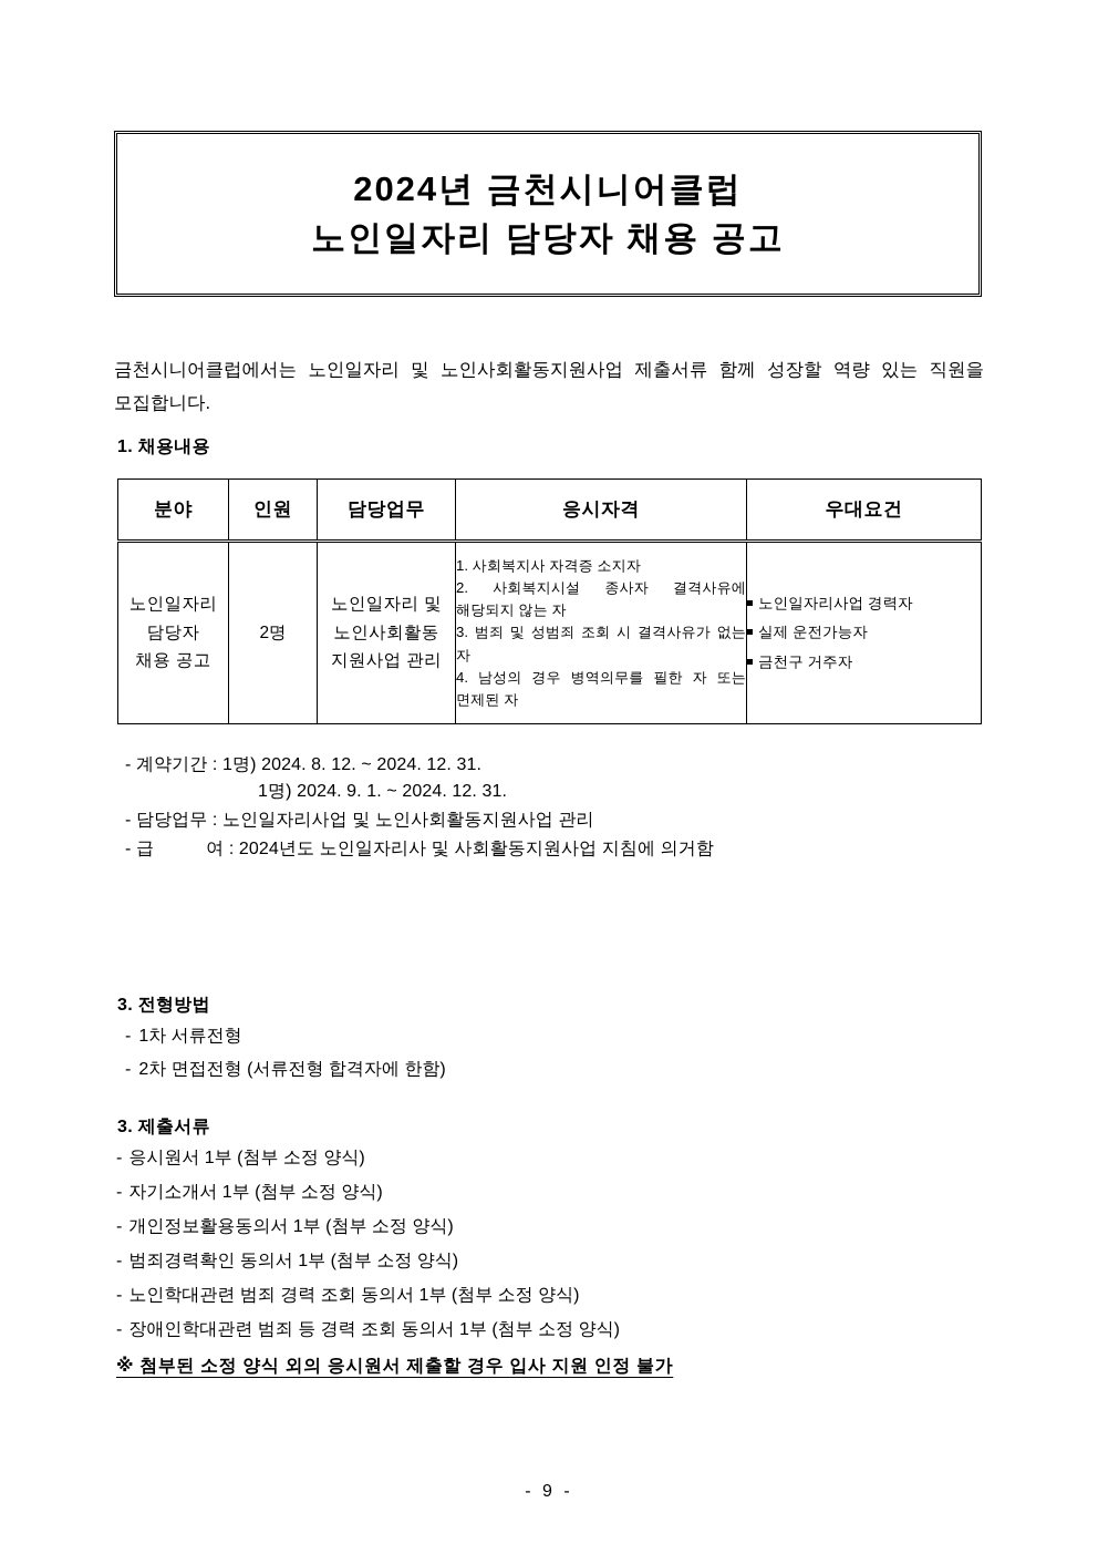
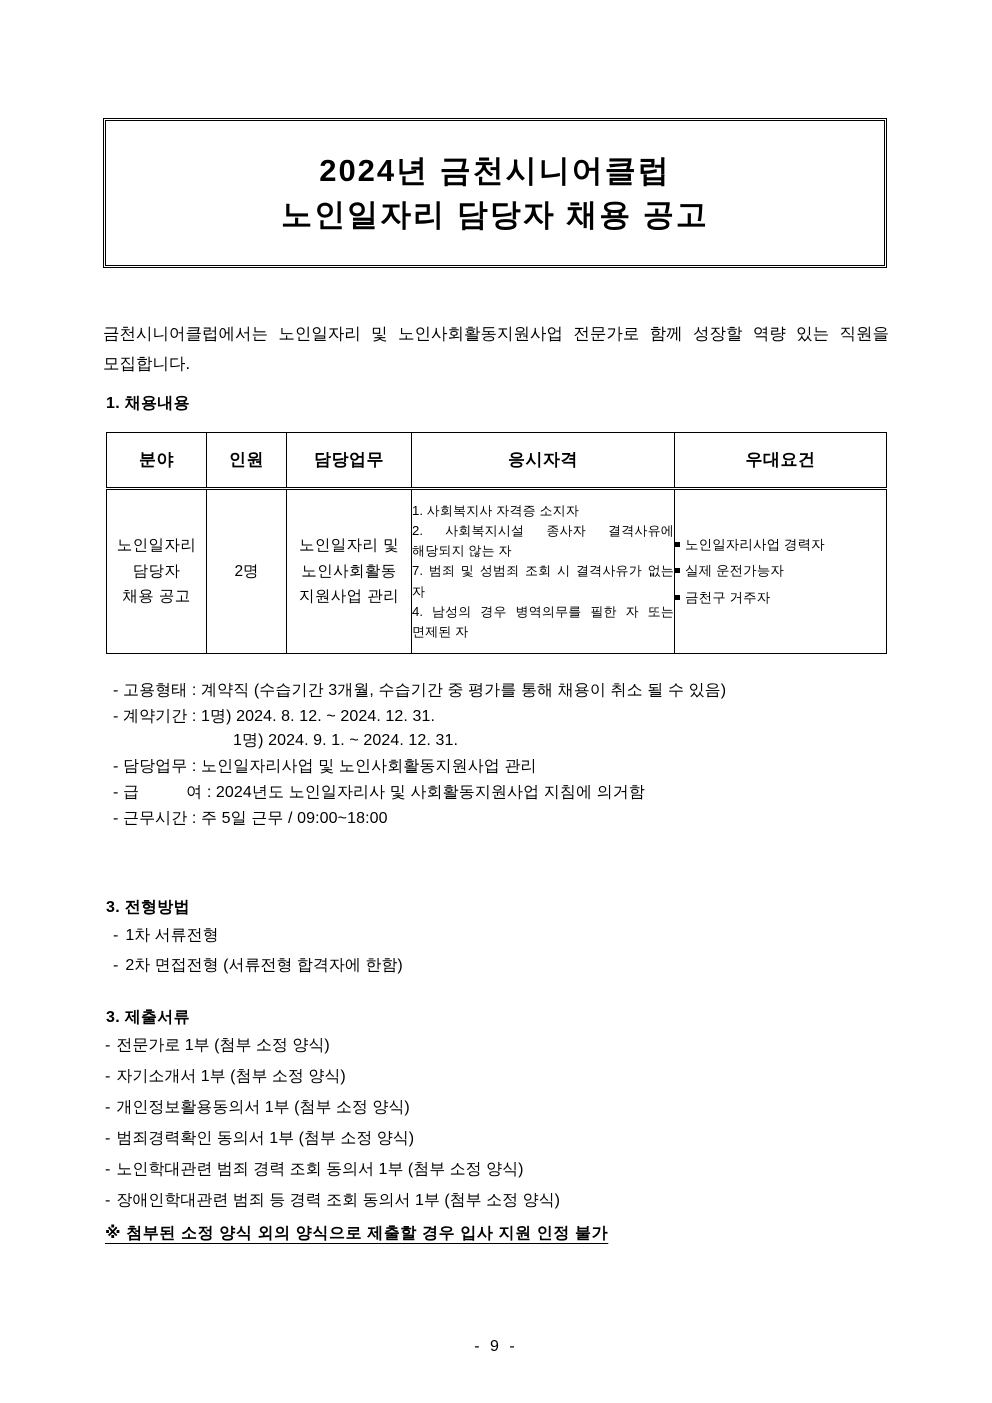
  2024년 금천시니어클럽
  노인일자리 담당자 채용 공고
- 금천시니어클럽에서는 노인일자리 및 노인사회활동지원사업 제출서류 함께 성장할 역량 있는 직원을 모집합니다.
+ 금천시니어클럽에서는 노인일자리 및 노인사회활동지원사업 전문가로 함께 성장할 역량 있는 직원을 모집합니다.
  1. 채용내용
  분야	인원	담당업무	응시자격	우대요건
- 노인일자리 담당자 채용 공고	2명	노인일자리 및 노인사회활동 지원사업 관리	1. 사회복지사 자격증 소지자 2. 사회복지시설 종사자 결격사유에 해당되지 않는 자 3. 범죄 및 성범죄 조회 시 결격사유가 없는 자 4. 남성의 경우 병역의무를 필한 자 또는 면제된 자	노인일자리사업 경력자 실제 운전가능자 금천구 거주자
+ 노인일자리 담당자 채용 공고	2명	노인일자리 및 노인사회활동 지원사업 관리	1. 사회복지사 자격증 소지자 2. 사회복지시설 종사자 결격사유에 해당되지 않는 자 7. 범죄 및 성범죄 조회 시 결격사유가 없는 자 4. 남성의 경우 병역의무를 필한 자 또는 면제된 자	노인일자리사업 경력자 실제 운전가능자 금천구 거주자
+ - 고용형태 : 계약직 (수습기간 3개월, 수습기간 중 평가를 통해 채용이 취소 될 수 있음)
  - 계약기간 : 1명) 2024. 8. 12. ~ 2024. 12. 31.
  1명) 2024. 9. 1. ~ 2024. 12. 31.
  - 담당업무 : 노인일자리사업 및 노인사회활동지원사업 관리
  - 급 여 : 2024년도 노인일자리사 및 사회활동지원사업 지침에 의거함
+ - 근무시간 : 주 5일 근무 / 09:00~18:00
  3. 전형방법
  - 1차 서류전형
  - 2차 면접전형 (서류전형 합격자에 한함)
  3. 제출서류
- - 응시원서 1부 (첨부 소정 양식)
+ - 전문가로 1부 (첨부 소정 양식)
  - 자기소개서 1부 (첨부 소정 양식)
  - 개인정보활용동의서 1부 (첨부 소정 양식)
  - 범죄경력확인 동의서 1부 (첨부 소정 양식)
  - 노인학대관련 범죄 경력 조회 동의서 1부 (첨부 소정 양식)
  - 장애인학대관련 범죄 등 경력 조회 동의서 1부 (첨부 소정 양식)
- ※ 첨부된 소정 양식 외의 응시원서 제출할 경우 입사 지원 인정 불가
+ ※ 첨부된 소정 양식 외의 양식으로 제출할 경우 입사 지원 인정 불가
  - 9 -
